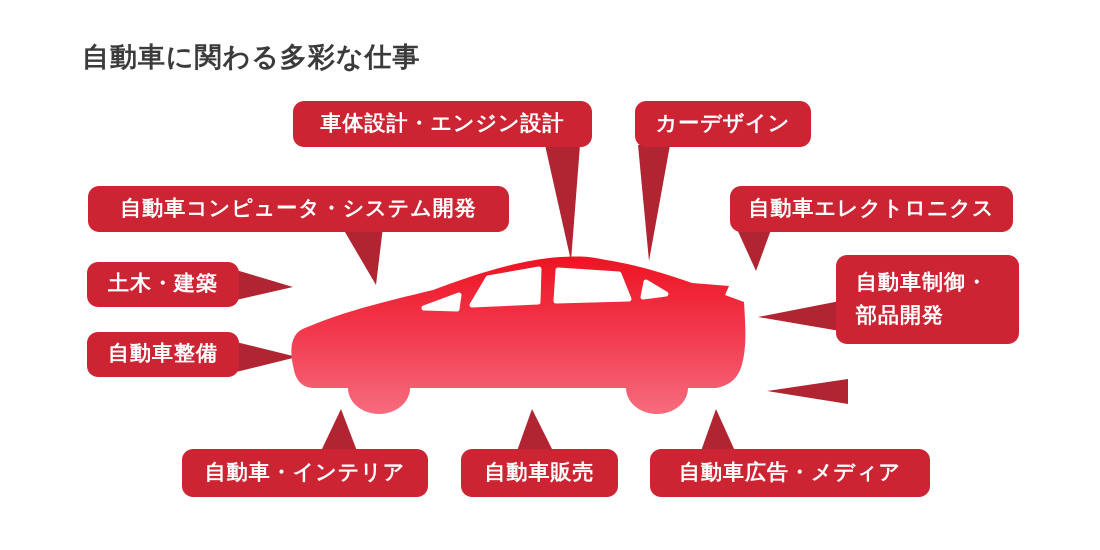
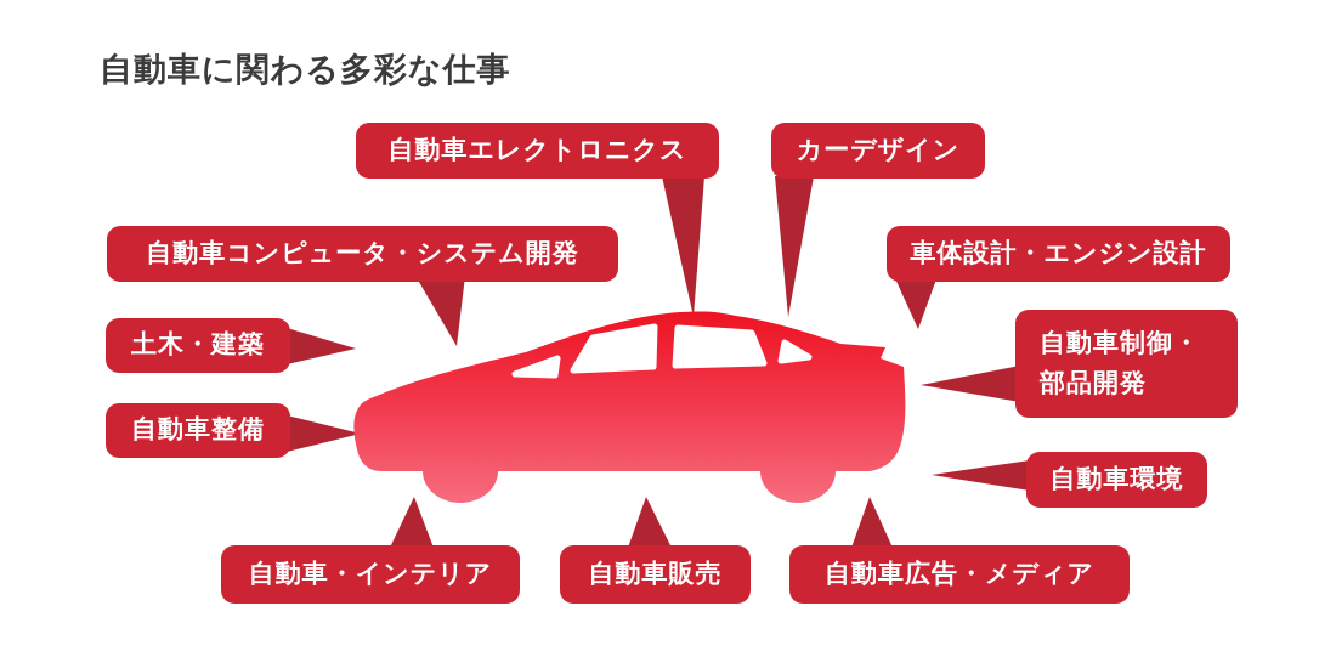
  自動車に関わる多彩な仕事
- 車体設計・エンジン設計
+ 自動車エレクトロニクス
  カーデザイン
  自動車コンピュータ・システム開発
- 自動車エレクトロニクス
+ 車体設計・エンジン設計
  土木・建築
  自動車制御・
  部品開発
  自動車整備
+ 自動車環境
  自動車・インテリア
  自動車販売
  自動車広告・メディア
